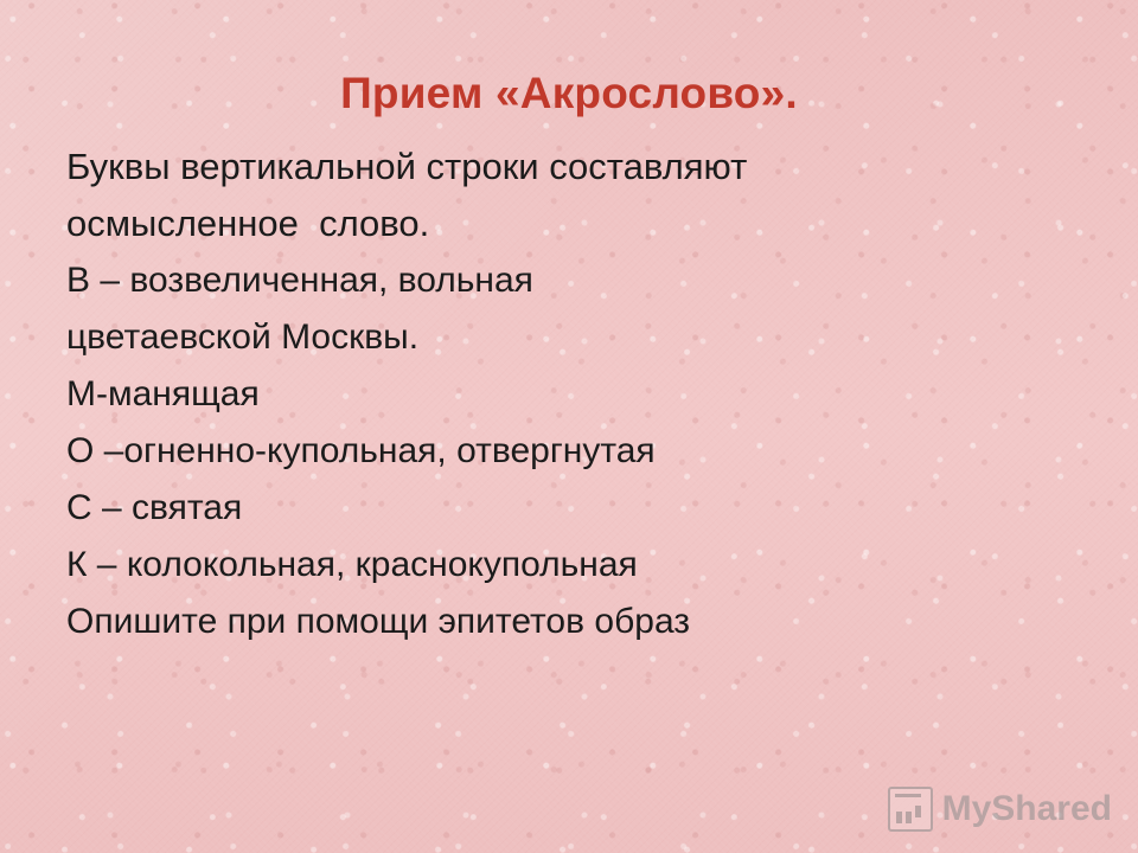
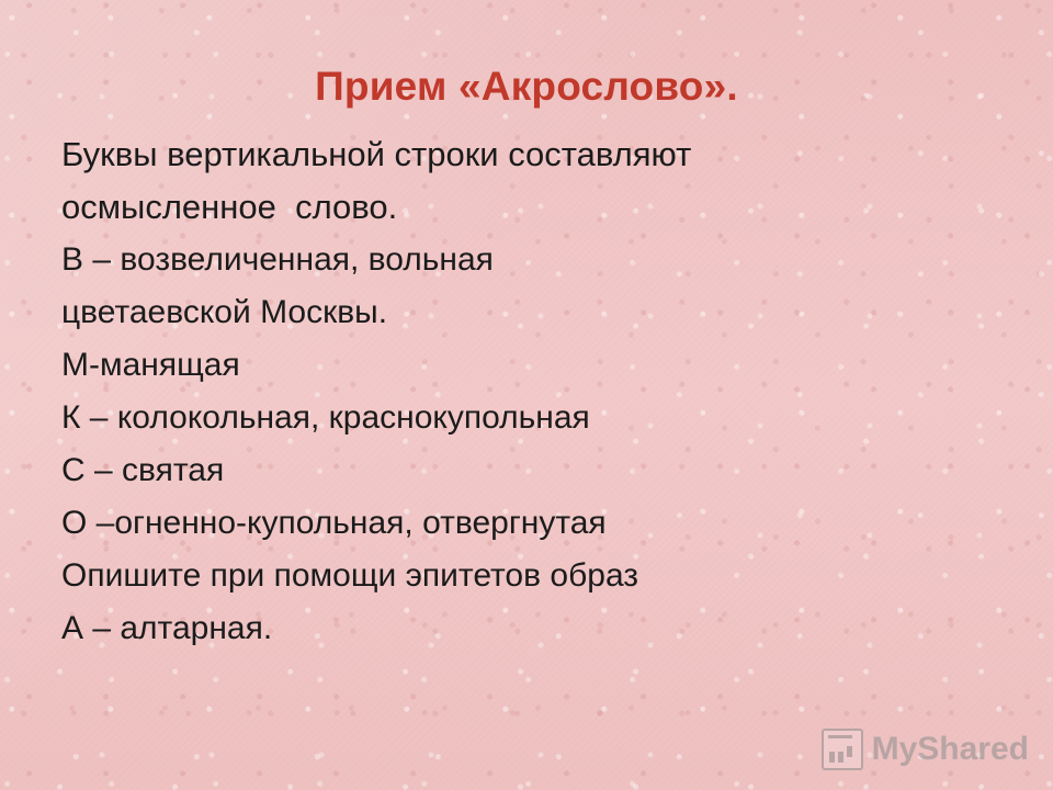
  Прием «Акрослово».
  Буквы вертикальной строки составляют
  осмысленное слово.
  В – возвеличенная, вольная
  цветаевской Москвы.
  М-манящая
- О –огненно-купольная, отвергнутая
+ К – колокольная, краснокупольная
  С – святая
- К – колокольная, краснокупольная
+ О –огненно-купольная, отвергнутая
  Опишите при помощи эпитетов образ
+ А – алтарная.
  MyShared
